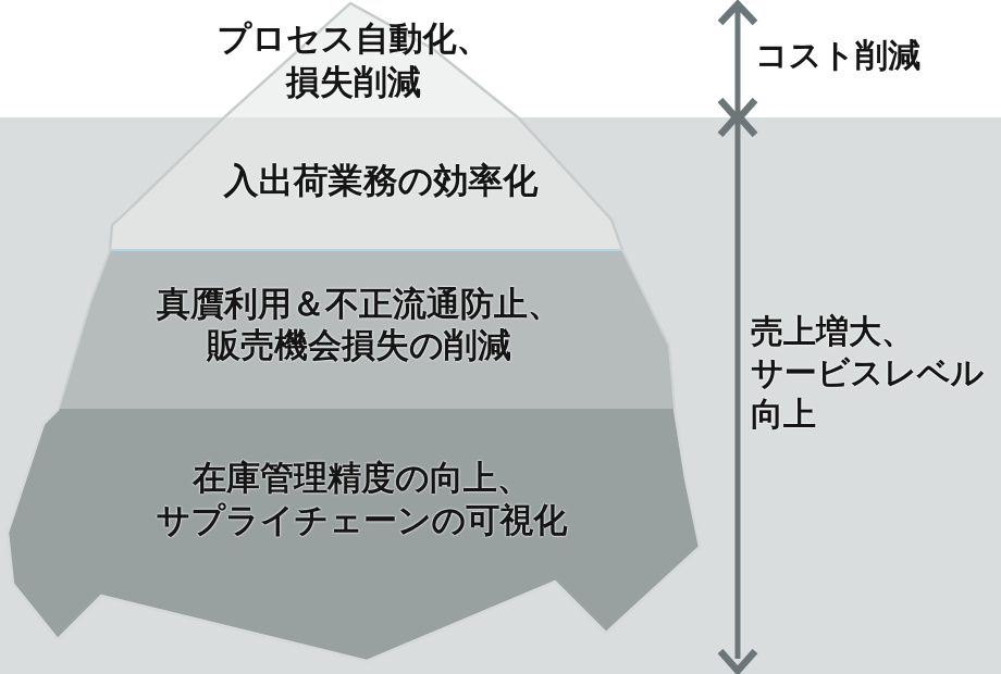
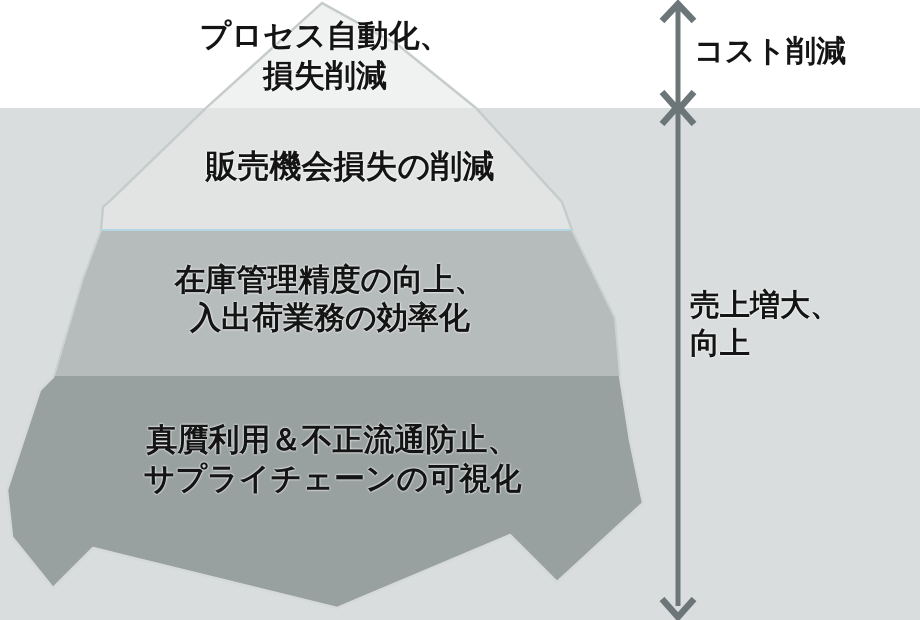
  プロセス自動化、
  損失削減
- 入出荷業務の効率化
+ 販売機会損失の削減
- 真贋利用＆不正流通防止、
+ 在庫管理精度の向上、
- 販売機会損失の削減
+ 入出荷業務の効率化
- 在庫管理精度の向上、
+ 真贋利用＆不正流通防止、
  サプライチェーンの可視化
  コスト削減
  売上増大、
- サービスレベル
  向上
